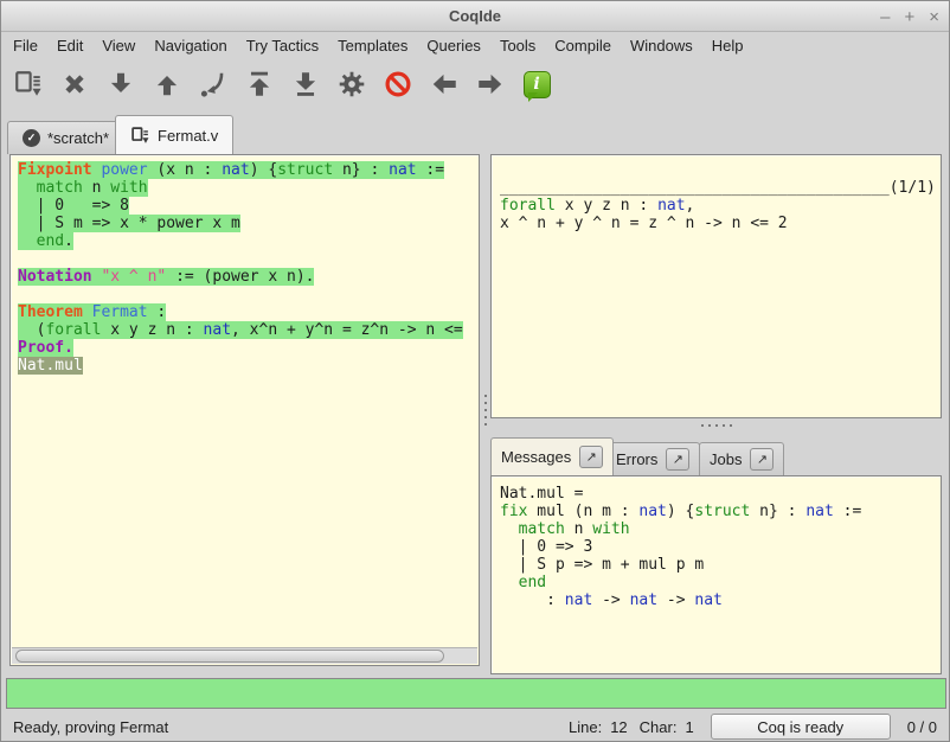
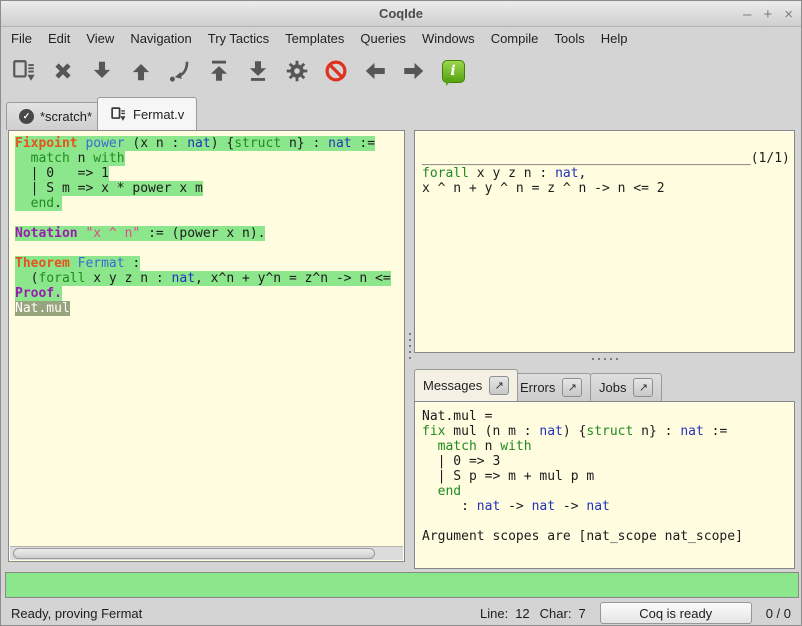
  CoqIde
  –
  +
  ×
  File
  Edit
  View
  Navigation
  Try Tactics
  Templates
  Queries
- Tools
+ Windows
  Compile
- Windows
+ Tools
  Help
  i
  *scratch*
  Fermat.v
  Fixpoint power (x n : nat) {struct n} : nat :=
  match n with
- | 0 => 8
+ | 0 => 1
  | S m => x * power x m
  end.
  Notation "x ^ n" := (power x n).
  Theorem Fermat :
  (forall x y z n : nat, x^n + y^n = z^n -> n <=
  Proof.
  Nat.mul
  __________________________________________(1/1)
  forall x y z n : nat,
  x ^ n + y ^ n = z ^ n -> n <= 2
  Messages
  Errors
  Jobs
  Nat.mul =
  fix mul (n m : nat) {struct n} : nat :=
  match n with
  | 0 => 3
  | S p => m + mul p m
  end
  : nat -> nat -> nat
+ Argument scopes are [nat_scope nat_scope]
  Ready, proving Fermat
  Line:
  12
  Char:
- 1
+ 7
  Coq is ready
  0 / 0
